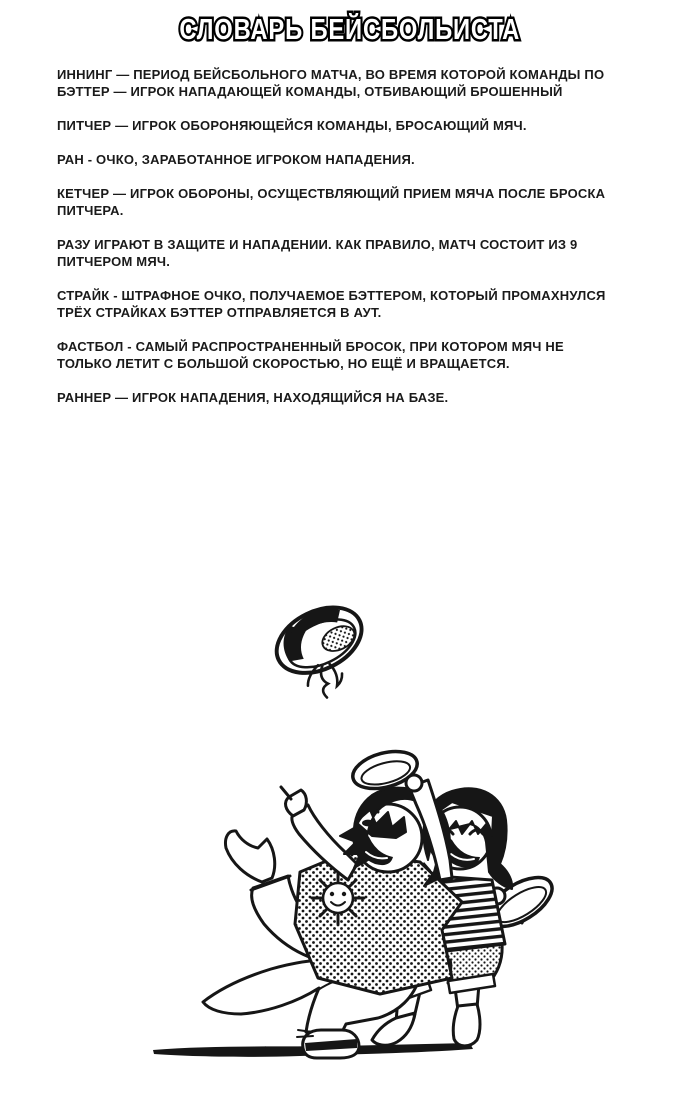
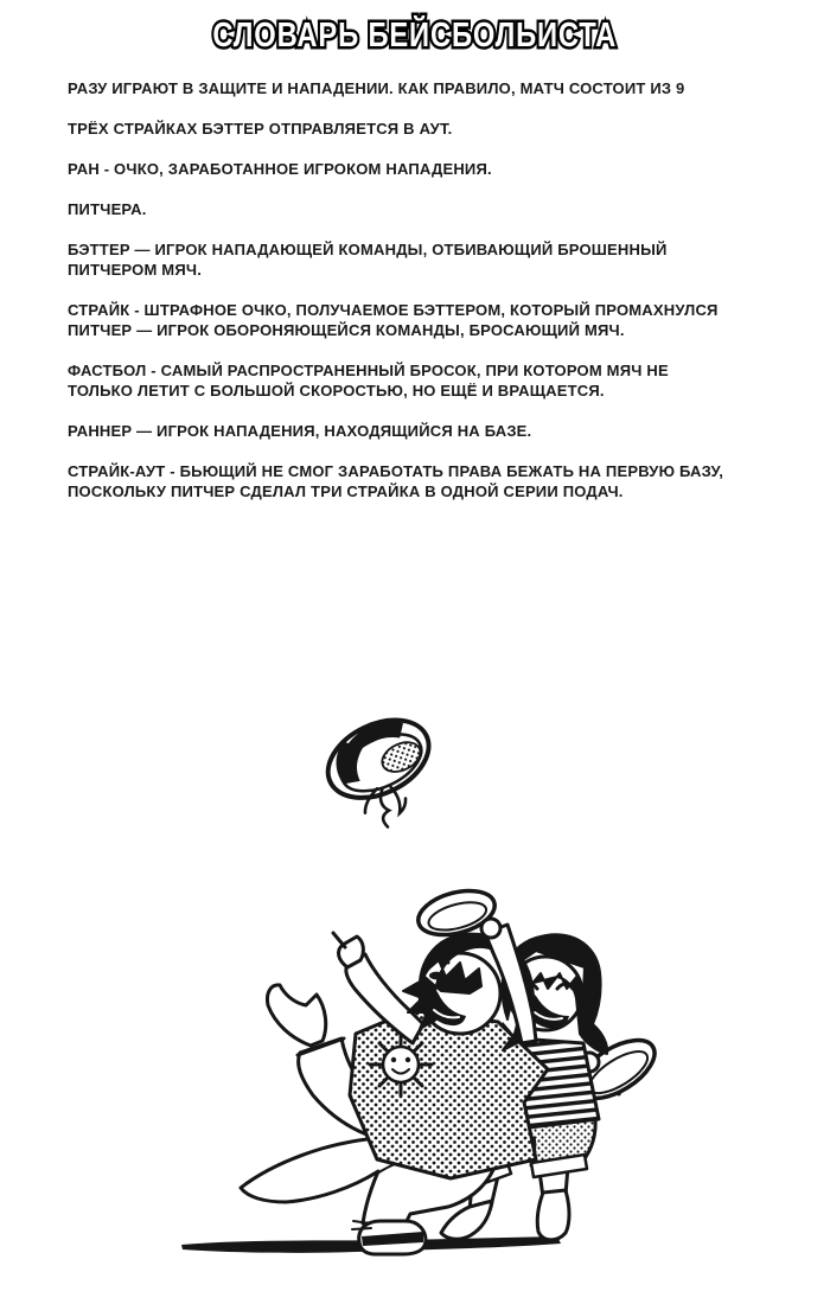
  СЛОВАРЬ БЕЙСБОЛЬИСТА
- ИННИНГ — ПЕРИОД БЕЙСБОЛЬНОГО МАТЧА, ВО ВРЕМЯ КОТОРОЙ КОМАНДЫ ПО
- БЭТТЕР — ИГРОК НАПАДАЮЩЕЙ КОМАНДЫ, ОТБИВАЮЩИЙ БРОШЕННЫЙ
+ РАЗУ ИГРАЮТ В ЗАЩИТЕ И НАПАДЕНИИ. КАК ПРАВИЛО, МАТЧ СОСТОИТ ИЗ 9
- ПИТЧЕР — ИГРОК ОБОРОНЯЮЩЕЙСЯ КОМАНДЫ, БРОСАЮЩИЙ МЯЧ.
+ ТРЁХ СТРАЙКАХ БЭТТЕР ОТПРАВЛЯЕТСЯ В АУТ.
  РАН - ОЧКО, ЗАРАБОТАННОЕ ИГРОКОМ НАПАДЕНИЯ.
- КЕТЧЕР — ИГРОК ОБОРОНЫ, ОСУЩЕСТВЛЯЮЩИЙ ПРИЕМ МЯЧА ПОСЛЕ БРОСКА
  ПИТЧЕРА.
- РАЗУ ИГРАЮТ В ЗАЩИТЕ И НАПАДЕНИИ. КАК ПРАВИЛО, МАТЧ СОСТОИТ ИЗ 9
+ БЭТТЕР — ИГРОК НАПАДАЮЩЕЙ КОМАНДЫ, ОТБИВАЮЩИЙ БРОШЕННЫЙ
  ПИТЧЕРОМ МЯЧ.
  СТРАЙК - ШТРАФНОЕ ОЧКО, ПОЛУЧАЕМОЕ БЭТТЕРОМ, КОТОРЫЙ ПРОМАХНУЛСЯ
- ТРЁХ СТРАЙКАХ БЭТТЕР ОТПРАВЛЯЕТСЯ В АУТ.
+ ПИТЧЕР — ИГРОК ОБОРОНЯЮЩЕЙСЯ КОМАНДЫ, БРОСАЮЩИЙ МЯЧ.
  ФАСТБОЛ - САМЫЙ РАСПРОСТРАНЕННЫЙ БРОСОК, ПРИ КОТОРОМ МЯЧ НЕ
  ТОЛЬКО ЛЕТИТ С БОЛЬШОЙ СКОРОСТЬЮ, НО ЕЩЁ И ВРАЩАЕТСЯ.
  РАННЕР — ИГРОК НАПАДЕНИЯ, НАХОДЯЩИЙСЯ НА БАЗЕ.
+ СТРАЙК-АУТ - БЬЮЩИЙ НЕ СМОГ ЗАРАБОТАТЬ ПРАВА БЕЖАТЬ НА ПЕРВУЮ БАЗУ,
+ ПОСКОЛЬКУ ПИТЧЕР СДЕЛАЛ ТРИ СТРАЙКА В ОДНОЙ СЕРИИ ПОДАЧ.
